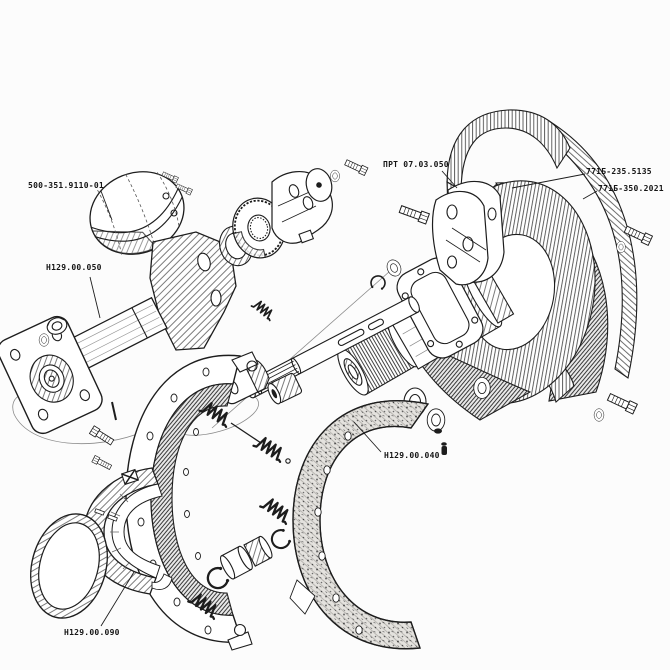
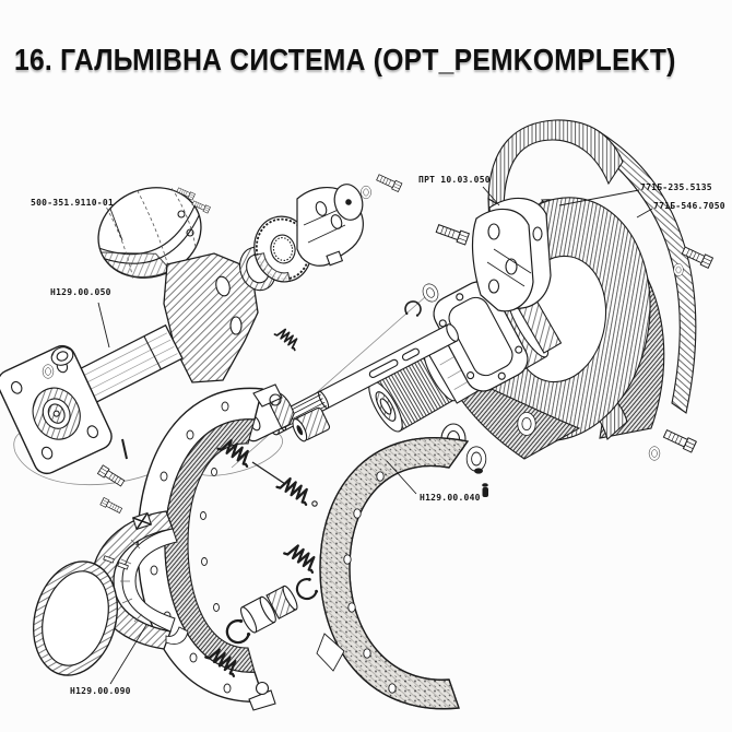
+ 16. ГАЛЬМІВНА СИСТЕМА (OPT_PEMKOMPLEKT)
  500-351.9110-01
  Н129.00.050
- ПРТ 07.03.050
+ ПРТ 10.03.050
  771Б-235.5135
- 771Б-350.2021
+ 771Б-546.7050
  Н129.00.040
  Н129.00.090
